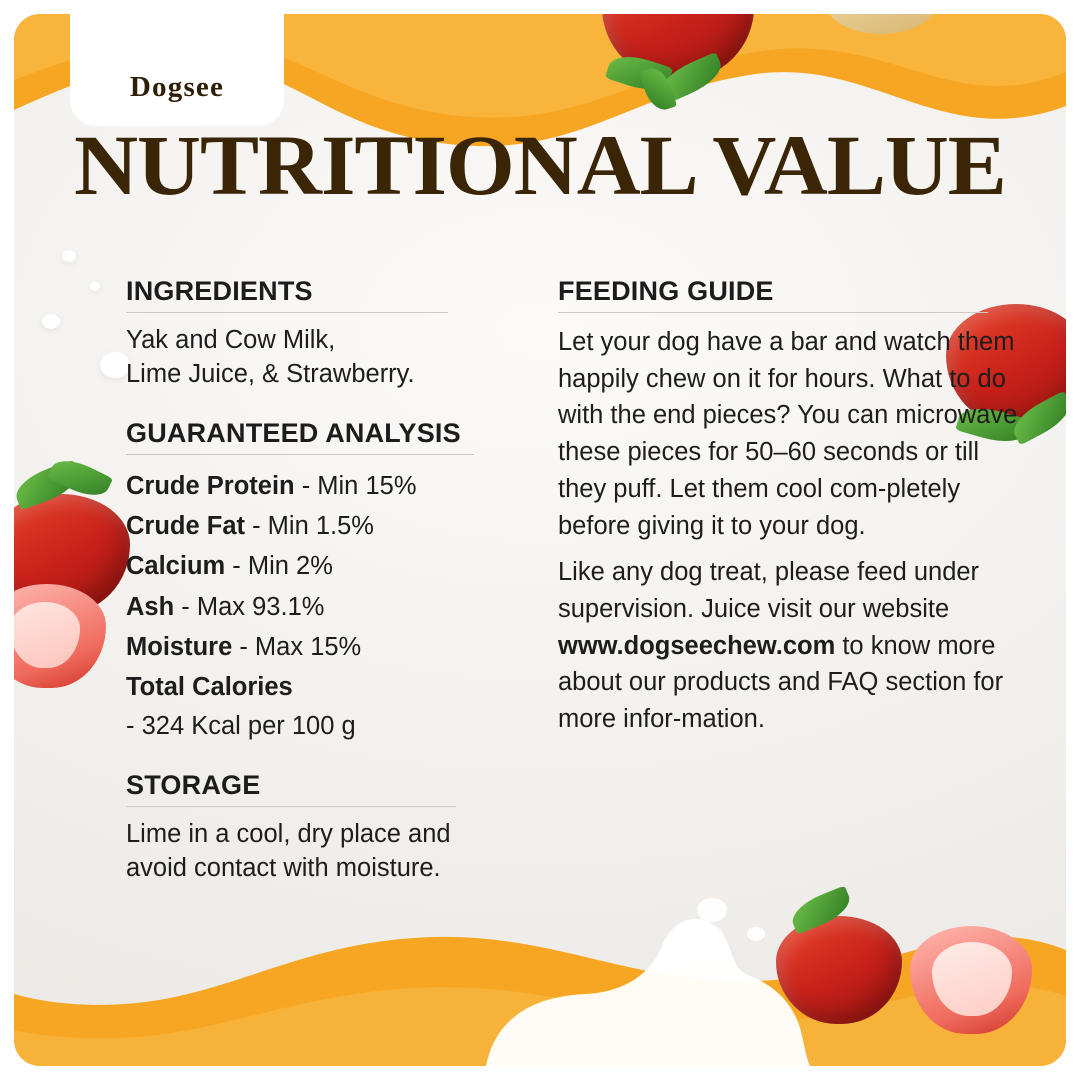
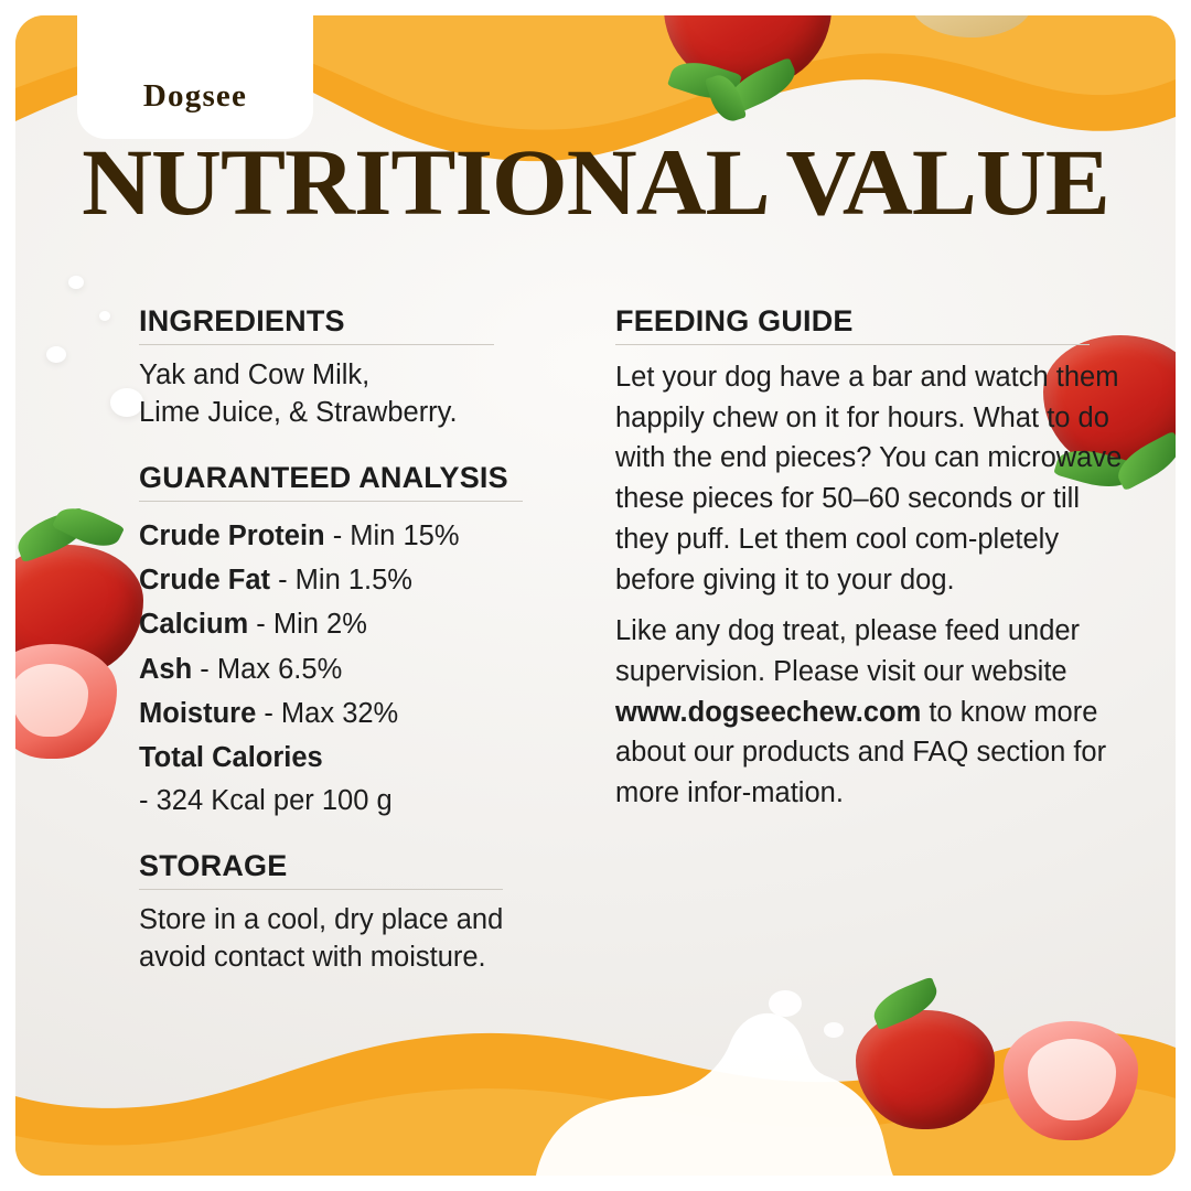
  Dogsee
  NUTRITIONAL VALUE
  INGREDIENTS
  Yak and Cow Milk,
  Lime Juice, & Strawberry.
  GUARANTEED ANALYSIS
  Crude Protein - Min 15%
  Crude Fat - Min 1.5%
  Calcium - Min 2%
- Ash - Max 93.1%
+ Ash - Max 6.5%
- Moisture - Max 15%
+ Moisture - Max 32%
  Total Calories
  - 324 Kcal per 100 g
  STORAGE
- Lime in a cool, dry place and
+ Store in a cool, dry place and
  avoid contact with moisture.
  FEEDING GUIDE
  Let your dog have a bar and watch them happily chew on it for hours. What to do with the end pieces? You can microwave these pieces for 50–60 seconds or till they puff. Let them cool com-pletely before giving it to your dog.
- Like any dog treat, please feed under supervision. Juice visit our website www.dogseechew.com to know more about our products and FAQ section for more infor-mation.
+ Like any dog treat, please feed under supervision. Please visit our website www.dogseechew.com to know more about our products and FAQ section for more infor-mation.
